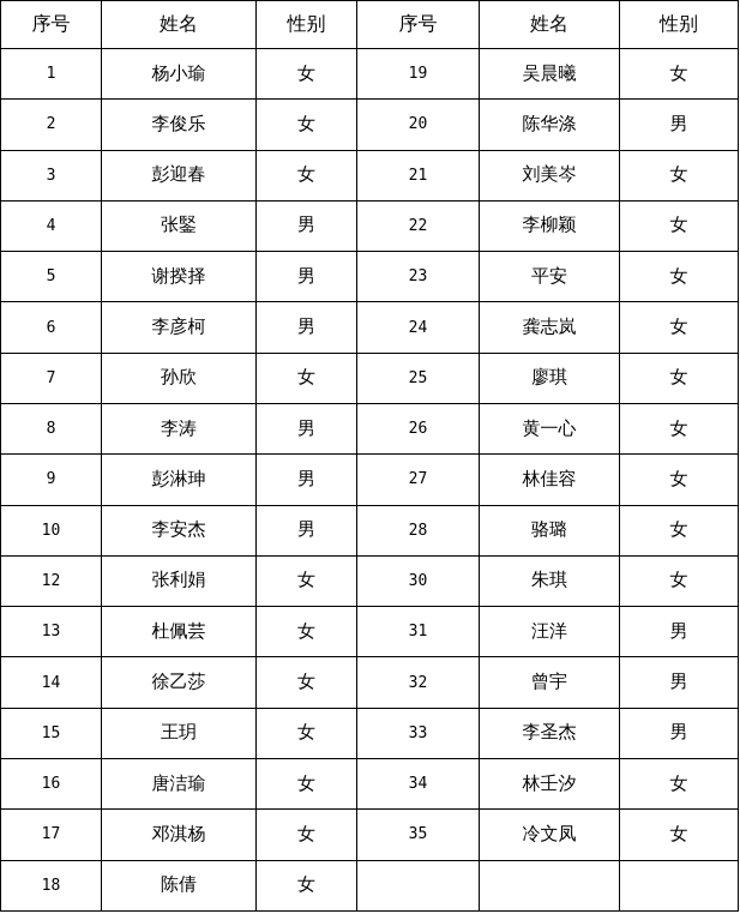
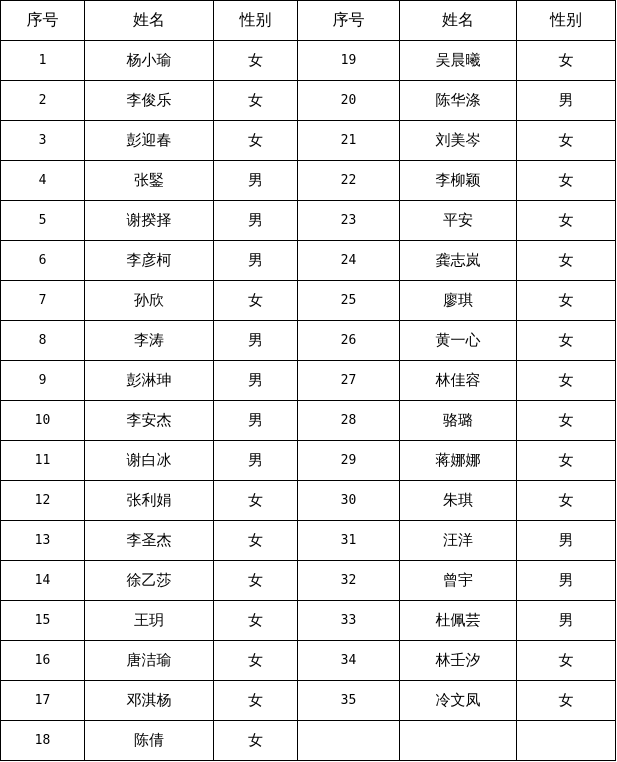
  序号	姓名	性别	序号	姓名	性别
  1	杨小瑜	女	19	吴晨曦	女
  2	李俊乐	女	20	陈华涤	男
  3	彭迎春	女	21	刘美岑	女
  4	张鋻	男	22	李柳颖	女
  5	谢揆择	男	23	平安	女
  6	李彦柯	男	24	龚志岚	女
  7	孙欣	女	25	廖琪	女
  8	李涛	男	26	黄一心	女
  9	彭淋珅	男	27	林佳容	女
  10	李安杰	男	28	骆璐	女
+ 11	谢白冰	男	29	蒋娜娜	女
  12	张利娟	女	30	朱琪	女
- 13	杜佩芸	女	31	汪洋	男
+ 13	李圣杰	女	31	汪洋	男
  14	徐乙莎	女	32	曾宇	男
- 15	王玥	女	33	李圣杰	男
+ 15	王玥	女	33	杜佩芸	男
  16	唐洁瑜	女	34	林壬汐	女
  17	邓淇杨	女	35	冷文凤	女
  18	陈倩	女
